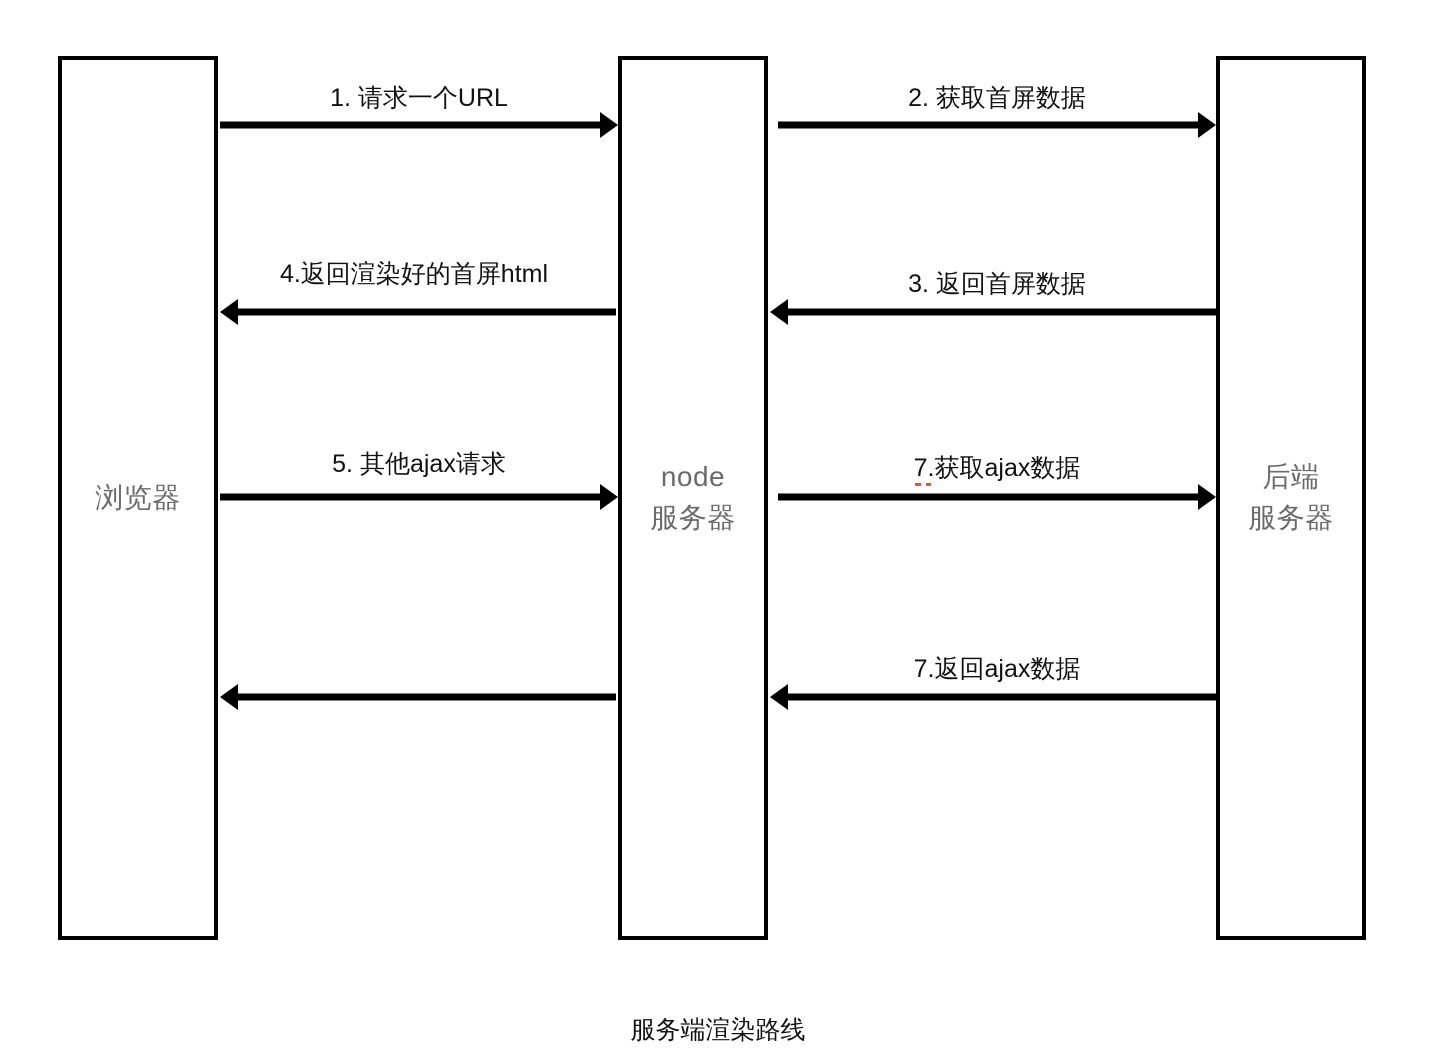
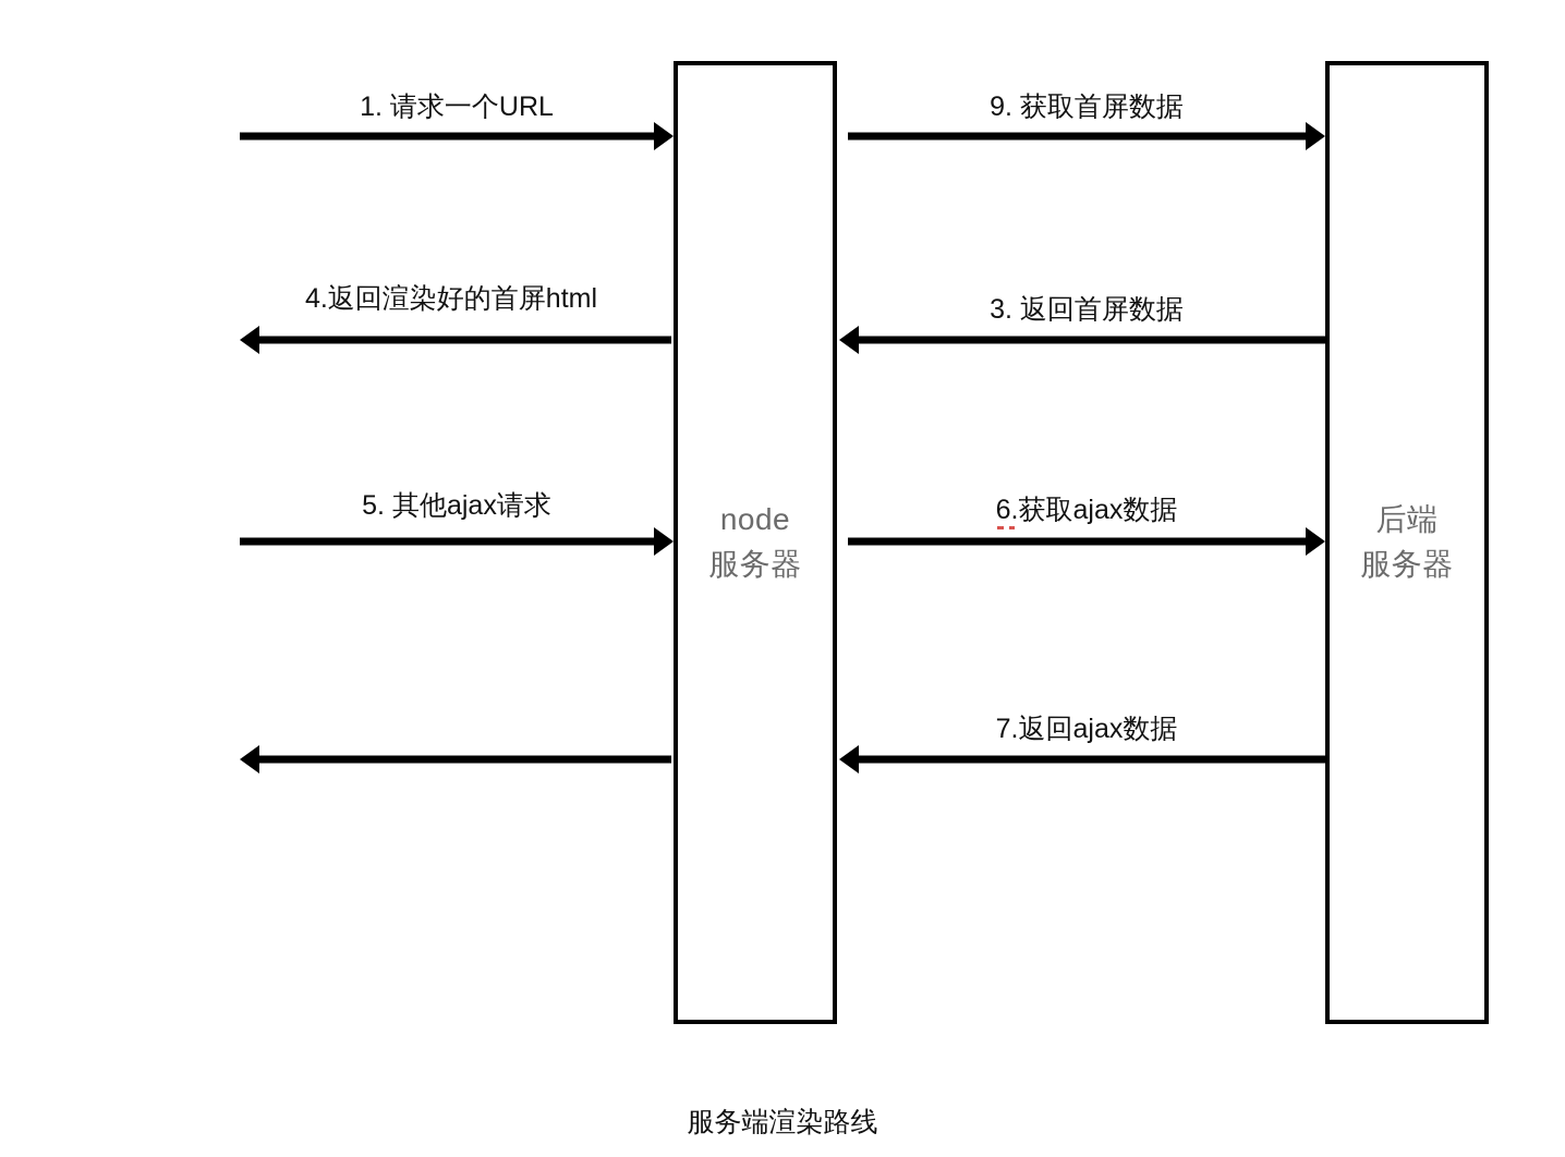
- 浏览器
  node
  服务器
  后端
  服务器
  1. 请求一个URL
- 2. 获取首屏数据
+ 9. 获取首屏数据
  3. 返回首屏数据
  4.返回渲染好的首屏html
  5. 其他ajax请求
- 7.获取ajax数据
+ 6.获取ajax数据
  7.返回ajax数据
  服务端渲染路线
